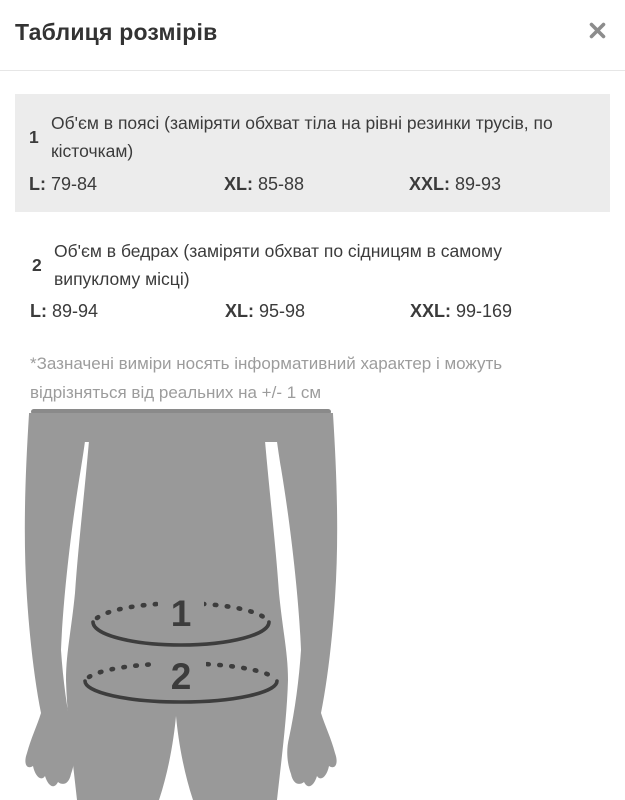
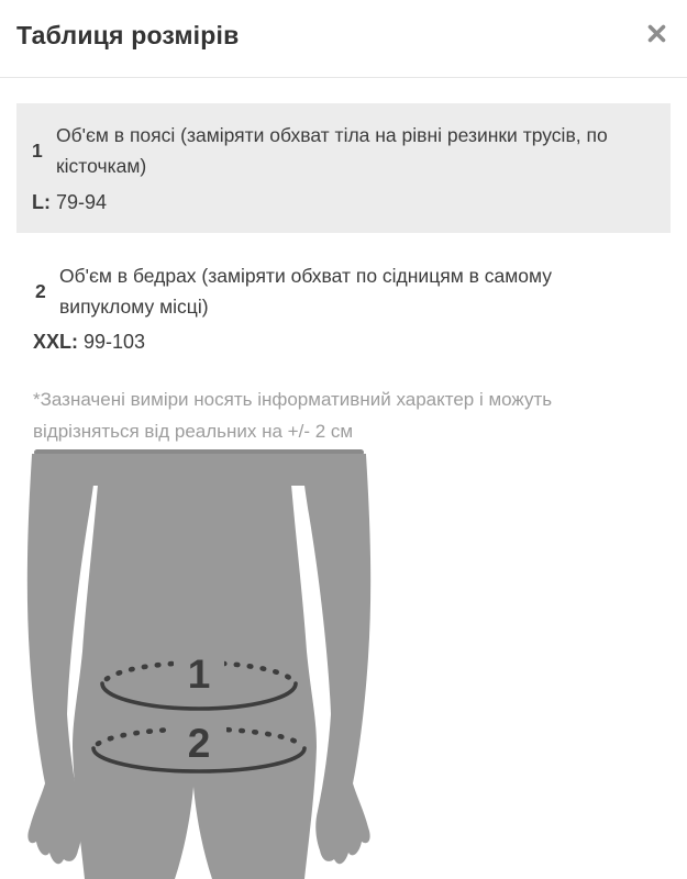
  Таблиця розмірів
  1
  Об'єм в поясі (заміряти обхват тіла на рівні резинки трусів, по кісточкам)
- L: 79-84
+ L: 79-94
- XL: 85-88
- XXL: 89-93
  2
  Об'єм в бедрах (заміряти обхват по сідницям в самому випуклому місці)
- L: 89-94
- XL: 95-98
- XXL: 99-169
+ XXL: 99-103
- *Зазначені виміри носять інформативний характер і можуть відрізняться від реальних на +/- 1 см
+ *Зазначені виміри носять інформативний характер і можуть відрізняться від реальних на +/- 2 см
  1
  2
